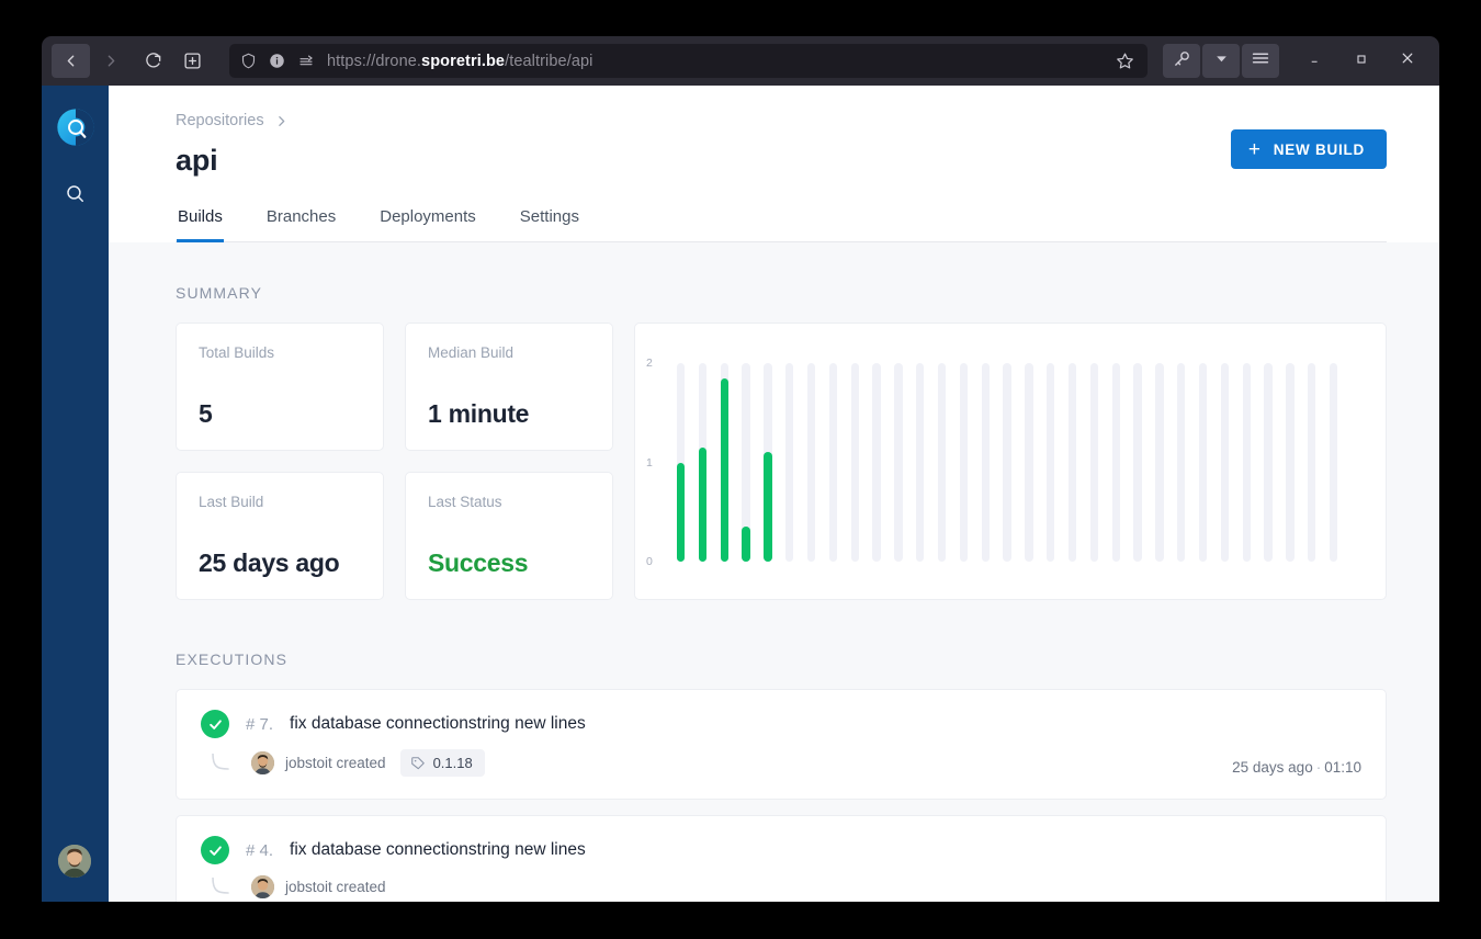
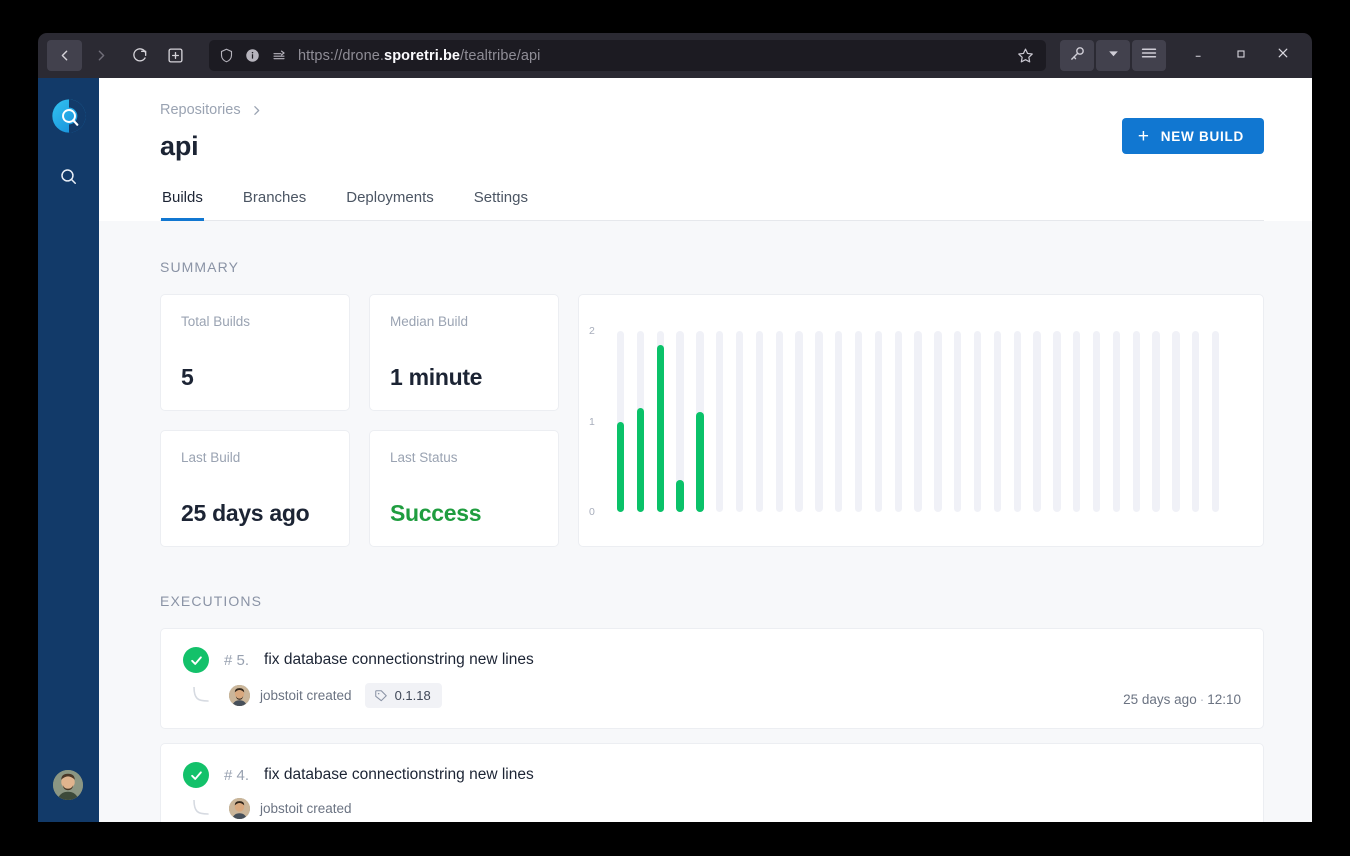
  https://drone.sporetri.be/tealtribe/api
  Repositories
  api
  +
  NEW BUILD
  Builds
  Branches
  Deployments
  Settings
  SUMMARY
  Total Builds
  5
  Last Build
  25 days ago
  Median Build
  1 minute
  Last Status
  Success
  0
  1
  2
  EXECUTIONS
- # 7.
+ # 5.
  fix database connectionstring new lines
  jobstoit created
  0.1.18
- 25 days ago · 01:10
+ 25 days ago · 12:10
  # 4.
  fix database connectionstring new lines
  jobstoit created
